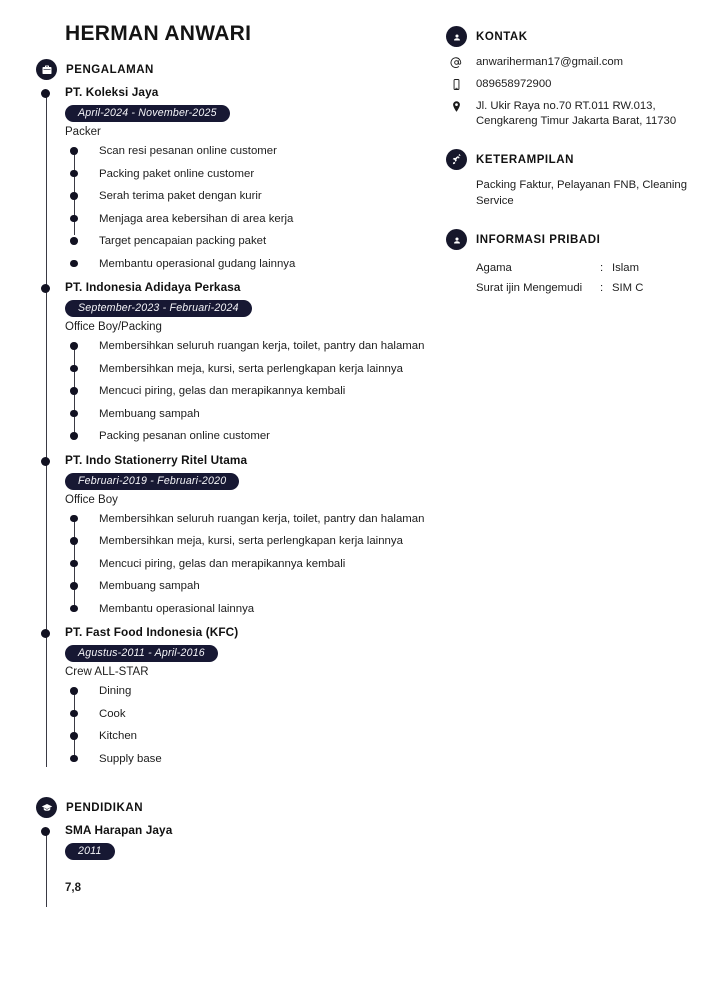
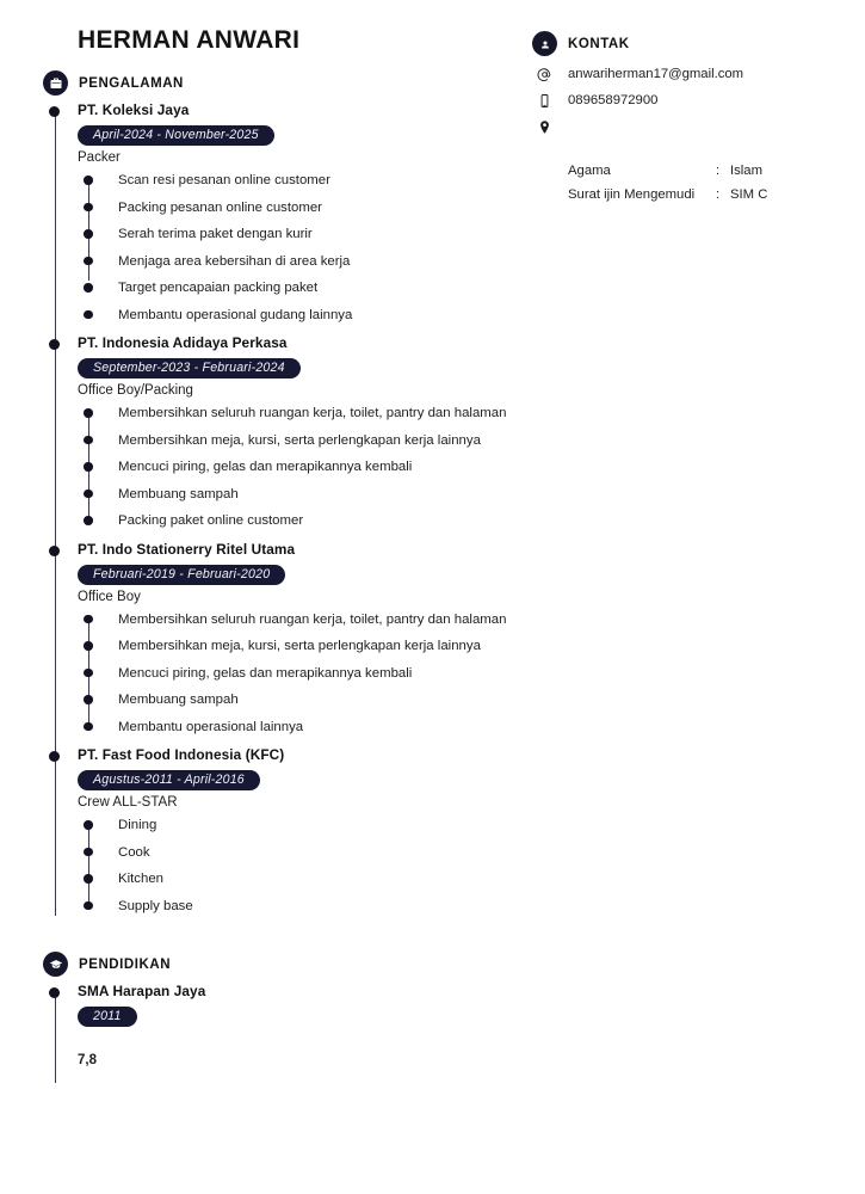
  HERMAN ANWARI
  PENGALAMAN
  PT. Koleksi Jaya
  April-2024 - November-2025
  Packer
  Scan resi pesanan online customer
- Packing paket online customer
+ Packing pesanan online customer
  Serah terima paket dengan kurir
  Menjaga area kebersihan di area kerja
  Target pencapaian packing paket
  Membantu operasional gudang lainnya
  PT. Indonesia Adidaya Perkasa
  September-2023 - Februari-2024
  Office Boy/Packing
  Membersihkan seluruh ruangan kerja, toilet, pantry dan halaman
  Membersihkan meja, kursi, serta perlengkapan kerja lainnya
  Mencuci piring, gelas dan merapikannya kembali
  Membuang sampah
- Packing pesanan online customer
+ Packing paket online customer
  PT. Indo Stationerry Ritel Utama
  Februari-2019 - Februari-2020
  Office Boy
  Membersihkan seluruh ruangan kerja, toilet, pantry dan halaman
  Membersihkan meja, kursi, serta perlengkapan kerja lainnya
  Mencuci piring, gelas dan merapikannya kembali
  Membuang sampah
  Membantu operasional lainnya
  PT. Fast Food Indonesia (KFC)
  Agustus-2011 - April-2016
  Crew ALL-STAR
  Dining
  Cook
  Kitchen
  Supply base
  PENDIDIKAN
  SMA Harapan Jaya
  2011
  7,8
  KONTAK
  anwariherman17@gmail.com
  089658972900
- Jl. Ukir Raya no.70 RT.011 RW.013, Cengkareng Timur Jakarta Barat, 11730
- KETERAMPILAN
- Packing Faktur, Pelayanan FNB, Cleaning Service
- INFORMASI PRIBADI
  Agama	:	Islam
  Surat ijin Mengemudi	:	SIM C
